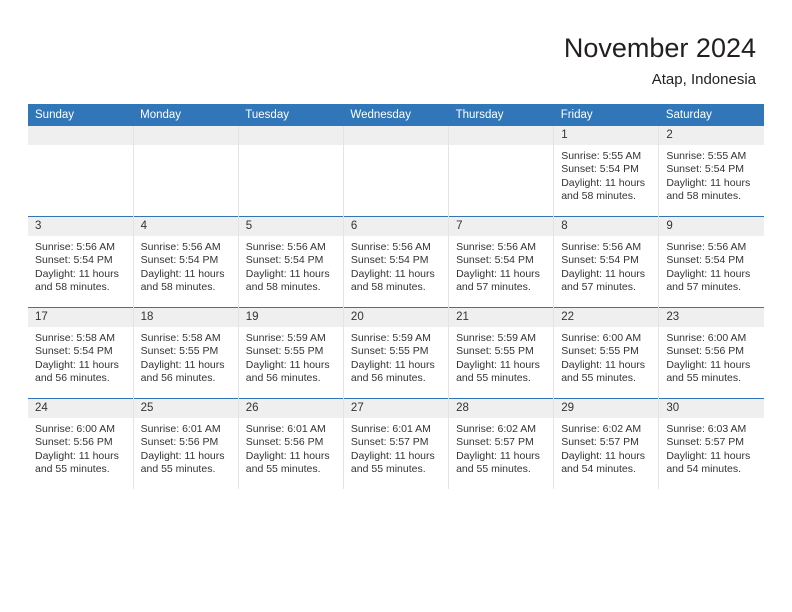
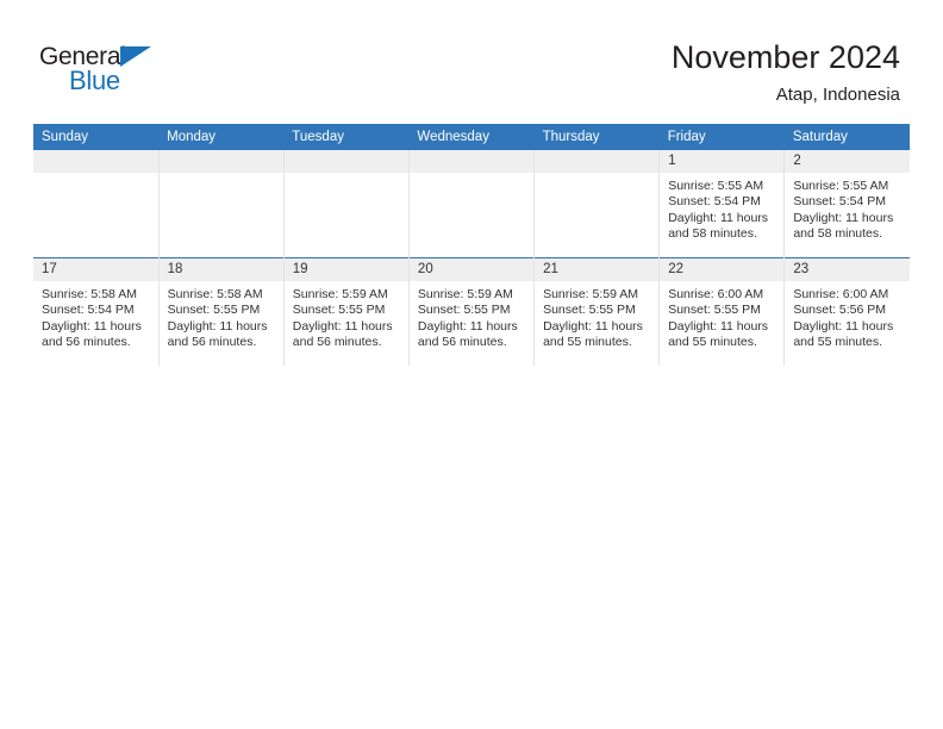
+ General
+ Blue
  November 2024
  Atap, Indonesia
  Sunday	Monday	Tuesday	Wednesday	Thursday	Friday	Saturday
  					1Sunrise: 5:55 AMSunset: 5:54 PMDaylight: 11 hours and 58 minutes.	2Sunrise: 5:55 AMSunset: 5:54 PMDaylight: 11 hours and 58 minutes.
- 3Sunrise: 5:56 AMSunset: 5:54 PMDaylight: 11 hours and 58 minutes.	4Sunrise: 5:56 AMSunset: 5:54 PMDaylight: 11 hours and 58 minutes.	5Sunrise: 5:56 AMSunset: 5:54 PMDaylight: 11 hours and 58 minutes.	6Sunrise: 5:56 AMSunset: 5:54 PMDaylight: 11 hours and 58 minutes.	7Sunrise: 5:56 AMSunset: 5:54 PMDaylight: 11 hours and 57 minutes.	8Sunrise: 5:56 AMSunset: 5:54 PMDaylight: 11 hours and 57 minutes.	9Sunrise: 5:56 AMSunset: 5:54 PMDaylight: 11 hours and 57 minutes.
  17Sunrise: 5:58 AMSunset: 5:54 PMDaylight: 11 hours and 56 minutes.	18Sunrise: 5:58 AMSunset: 5:55 PMDaylight: 11 hours and 56 minutes.	19Sunrise: 5:59 AMSunset: 5:55 PMDaylight: 11 hours and 56 minutes.	20Sunrise: 5:59 AMSunset: 5:55 PMDaylight: 11 hours and 56 minutes.	21Sunrise: 5:59 AMSunset: 5:55 PMDaylight: 11 hours and 55 minutes.	22Sunrise: 6:00 AMSunset: 5:55 PMDaylight: 11 hours and 55 minutes.	23Sunrise: 6:00 AMSunset: 5:56 PMDaylight: 11 hours and 55 minutes.
- 24Sunrise: 6:00 AMSunset: 5:56 PMDaylight: 11 hours and 55 minutes.	25Sunrise: 6:01 AMSunset: 5:56 PMDaylight: 11 hours and 55 minutes.	26Sunrise: 6:01 AMSunset: 5:56 PMDaylight: 11 hours and 55 minutes.	27Sunrise: 6:01 AMSunset: 5:57 PMDaylight: 11 hours and 55 minutes.	28Sunrise: 6:02 AMSunset: 5:57 PMDaylight: 11 hours and 55 minutes.	29Sunrise: 6:02 AMSunset: 5:57 PMDaylight: 11 hours and 54 minutes.	30Sunrise: 6:03 AMSunset: 5:57 PMDaylight: 11 hours and 54 minutes.
